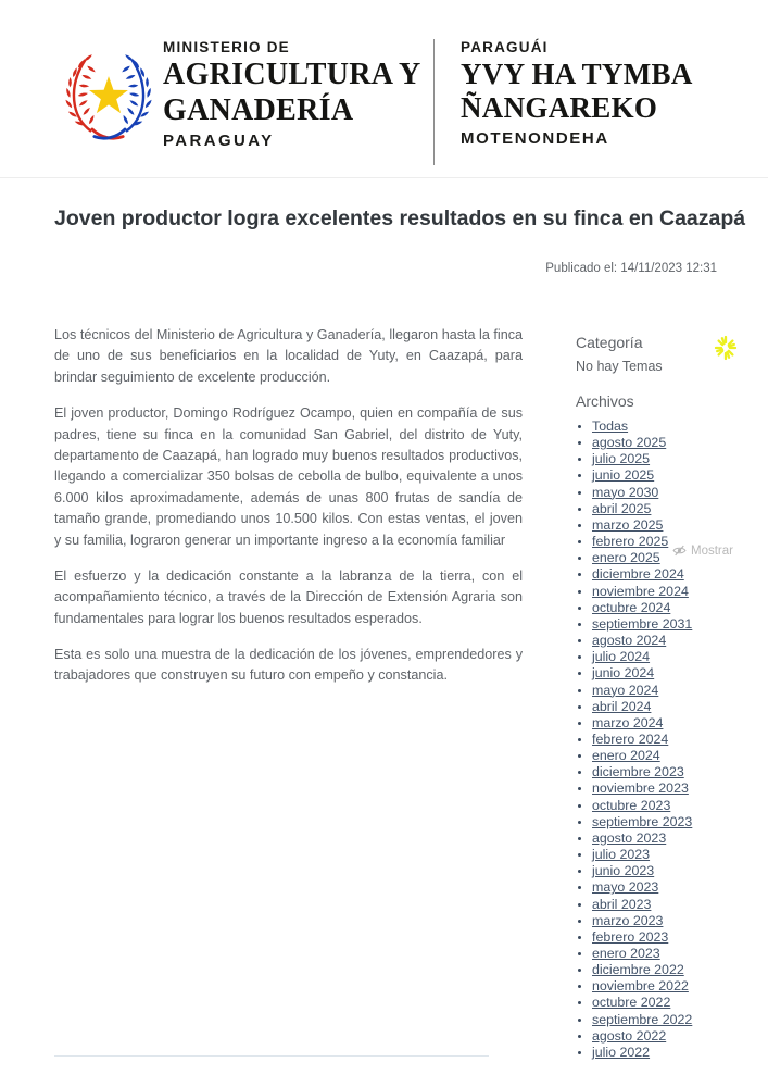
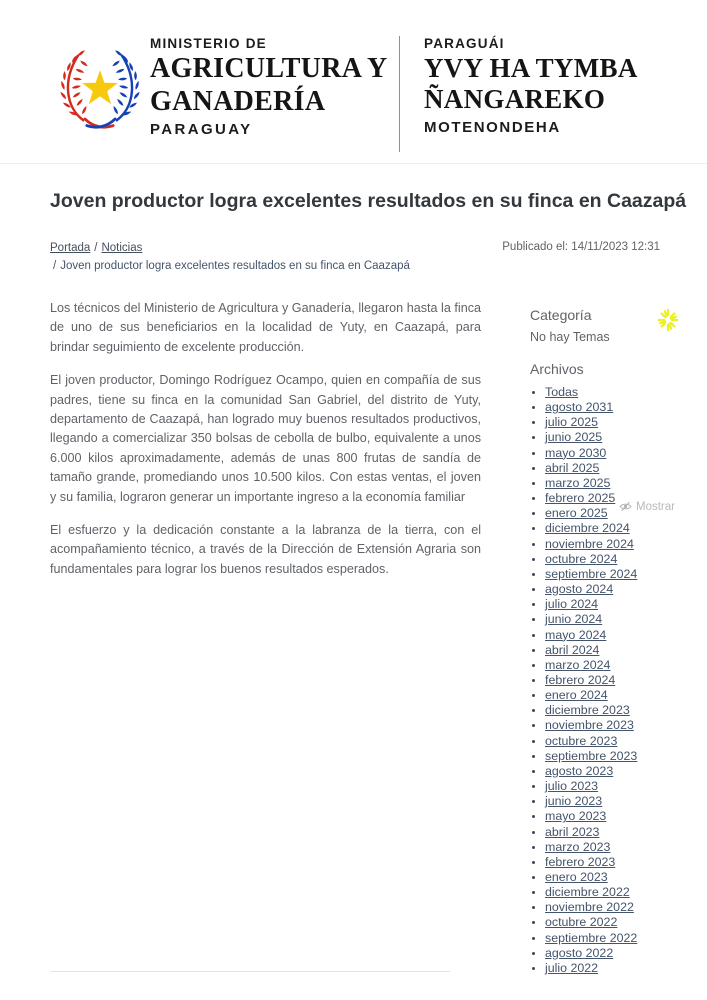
  MINISTERIO DE
  AGRICULTURA Y
  GANADERÍA
  PARAGUAY
  PARAGUÁI
  YVY HA TYMBA
  ÑANGAREKO
  MOTENONDEHA
  Joven productor logra excelentes resultados en su finca en Caazapá
+ Portada / Noticias
+ / Joven productor logra excelentes resultados en su finca en Caazapá
  Publicado el: 14/11/2023 12:31
  Los técnicos del Ministerio de Agricultura y Ganadería, llegaron hasta la finca de uno de sus beneficiarios en la localidad de Yuty, en Caazapá, para brindar seguimiento de excelente producción.
  El joven productor, Domingo Rodríguez Ocampo, quien en compañía de sus padres, tiene su finca en la comunidad San Gabriel, del distrito de Yuty, departamento de Caazapá, han logrado muy buenos resultados productivos, llegando a comercializar 350 bolsas de cebolla de bulbo, equivalente a unos 6.000 kilos aproximadamente, además de unas 800 frutas de sandía de tamaño grande, promediando unos 10.500 kilos. Con estas ventas, el joven y su familia, lograron generar un importante ingreso a la economía familiar
  El esfuerzo y la dedicación constante a la labranza de la tierra, con el acompañamiento técnico, a través de la Dirección de Extensión Agraria son fundamentales para lograr los buenos resultados esperados.
- Esta es solo una muestra de la dedicación de los jóvenes, emprendedores y trabajadores que construyen su futuro con empeño y constancia.
  Categoría
  No hay Temas
  Archivos
  Todas
- agosto 2025
+ agosto 2031
  julio 2025
  junio 2025
  mayo 2030
  abril 2025
  marzo 2025
  febrero 2025
  enero 2025
  diciembre 2024
  noviembre 2024
  octubre 2024
- septiembre 2031
+ septiembre 2024
  agosto 2024
  julio 2024
  junio 2024
  mayo 2024
  abril 2024
  marzo 2024
  febrero 2024
  enero 2024
  diciembre 2023
  noviembre 2023
  octubre 2023
  septiembre 2023
  agosto 2023
  julio 2023
  junio 2023
  mayo 2023
  abril 2023
  marzo 2023
  febrero 2023
  enero 2023
  diciembre 2022
  noviembre 2022
  octubre 2022
  septiembre 2022
  agosto 2022
  julio 2022
  Mostrar
